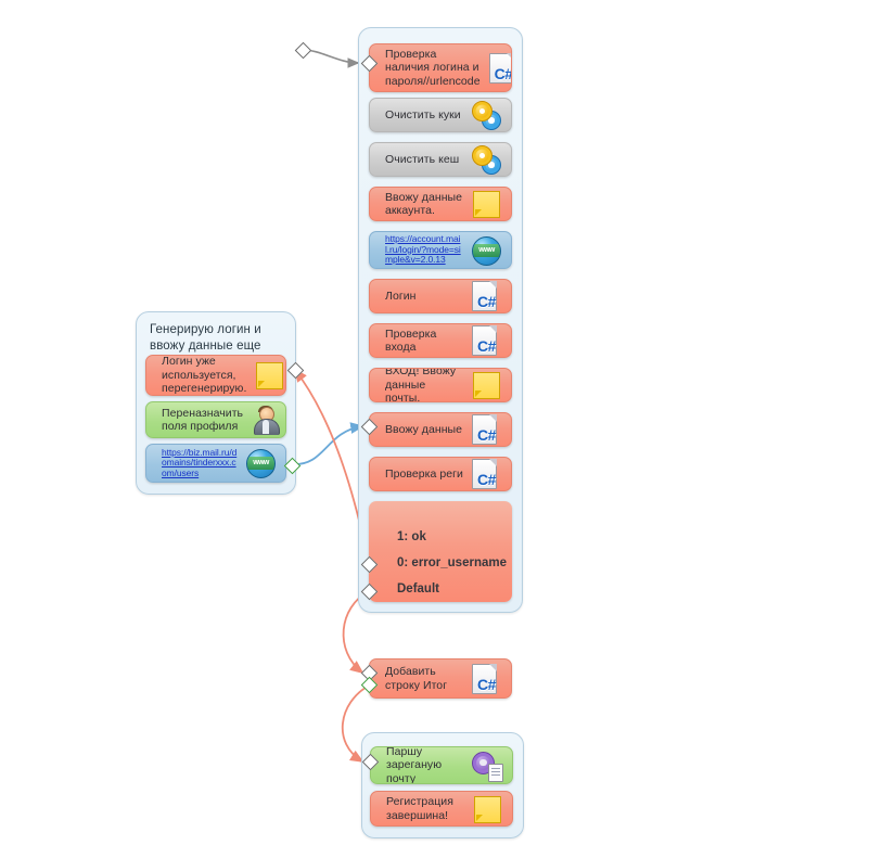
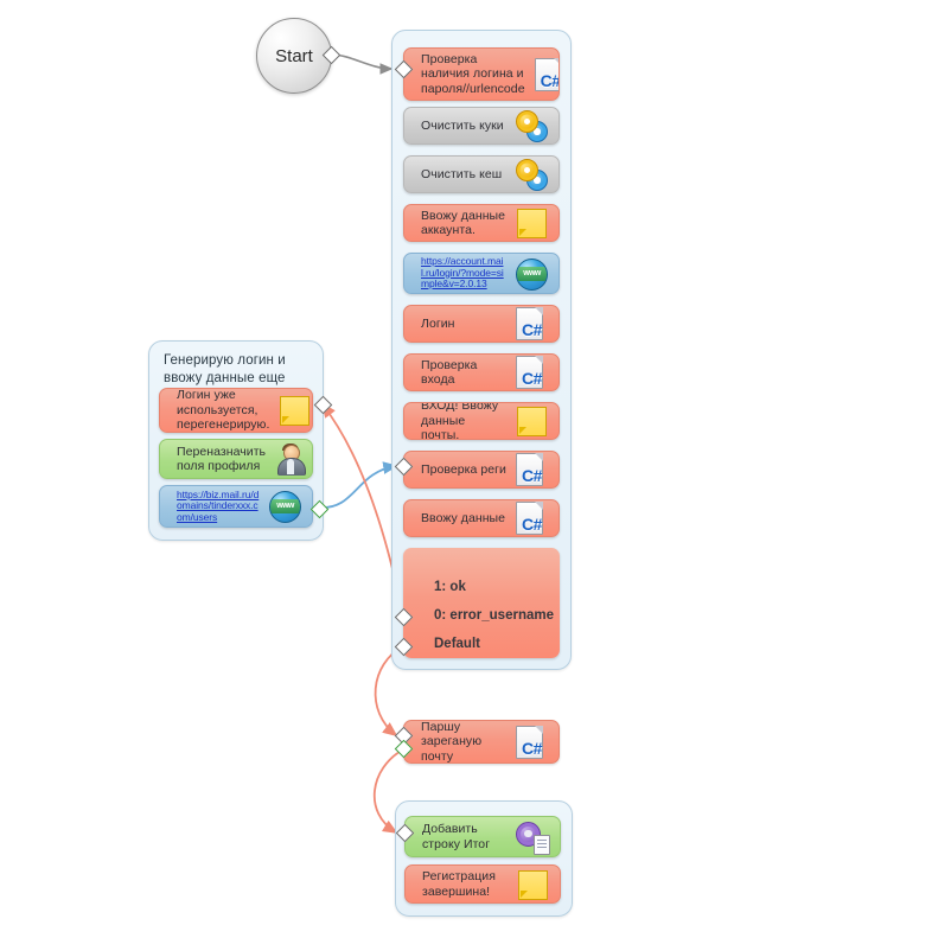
  Генерирую логин и ввожу данные еще
+ Start
  Проверка наличия логина и пароля//urlencode
  C#
  Очистить куки
  Очистить кеш
  Ввожу данные аккаунта.
  https://account.mail.ru/login/?mode=simple&v=2.0.13
  Логин
  C#
  Проверка входа
  C#
  ВХОД! Ввожу данные почты.
- Ввожу данные
+ Проверка реги
  C#
- Проверка реги
+ Ввожу данные
  C#
  Логин уже используется, перегенерирую.
  Переназначить поля профиля
  https://biz.mail.ru/domains/tinderxxx.com/users
- Добавить строку Итог
+ Паршу зареганую почту
  C#
- Паршу зареганую почту
+ Добавить строку Итог
  Регистрация завершина!
  1: ok
  0: error_username
  Default
